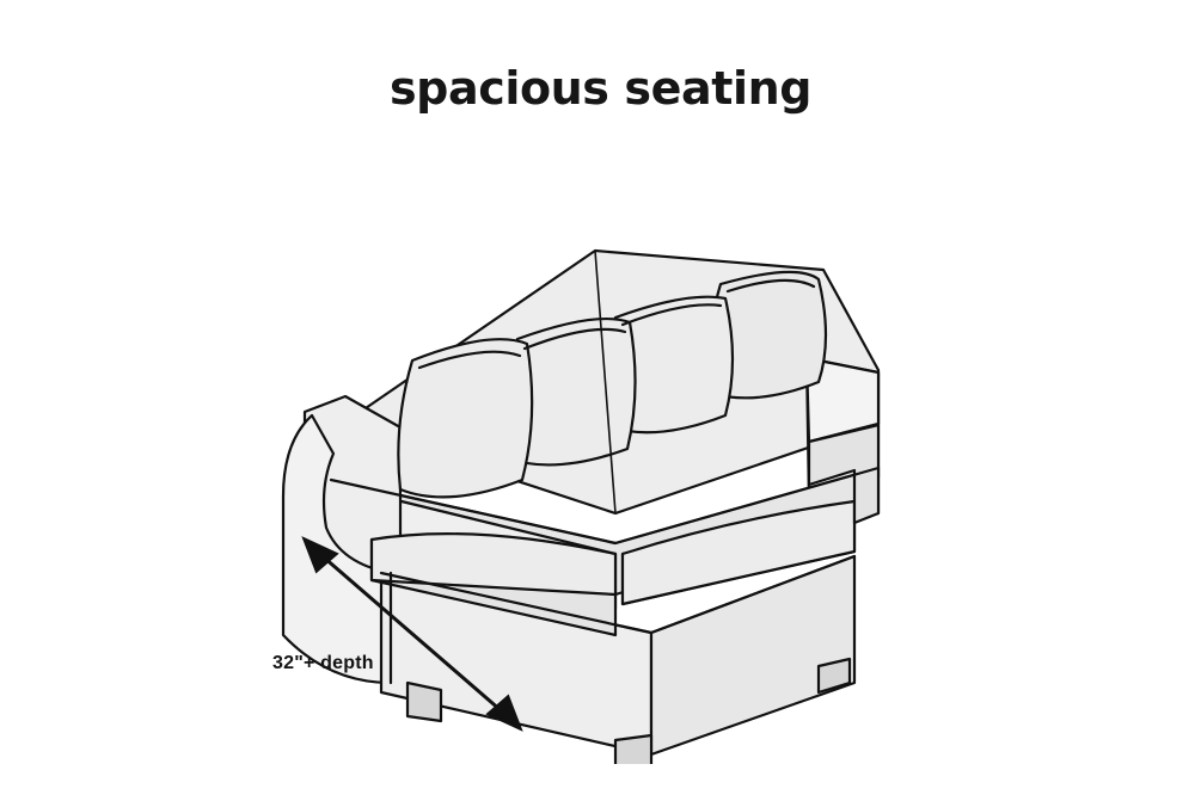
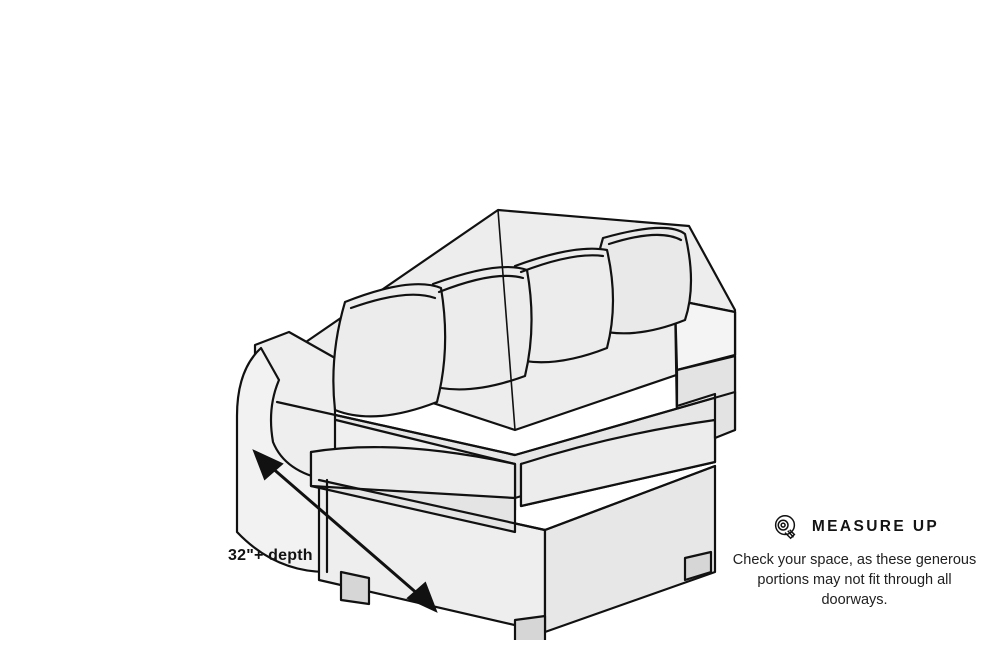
- spacious seating
  32"+ depth
+ MEASURE UP
+ Check your space, as these generous portions may not fit through all doorways.
